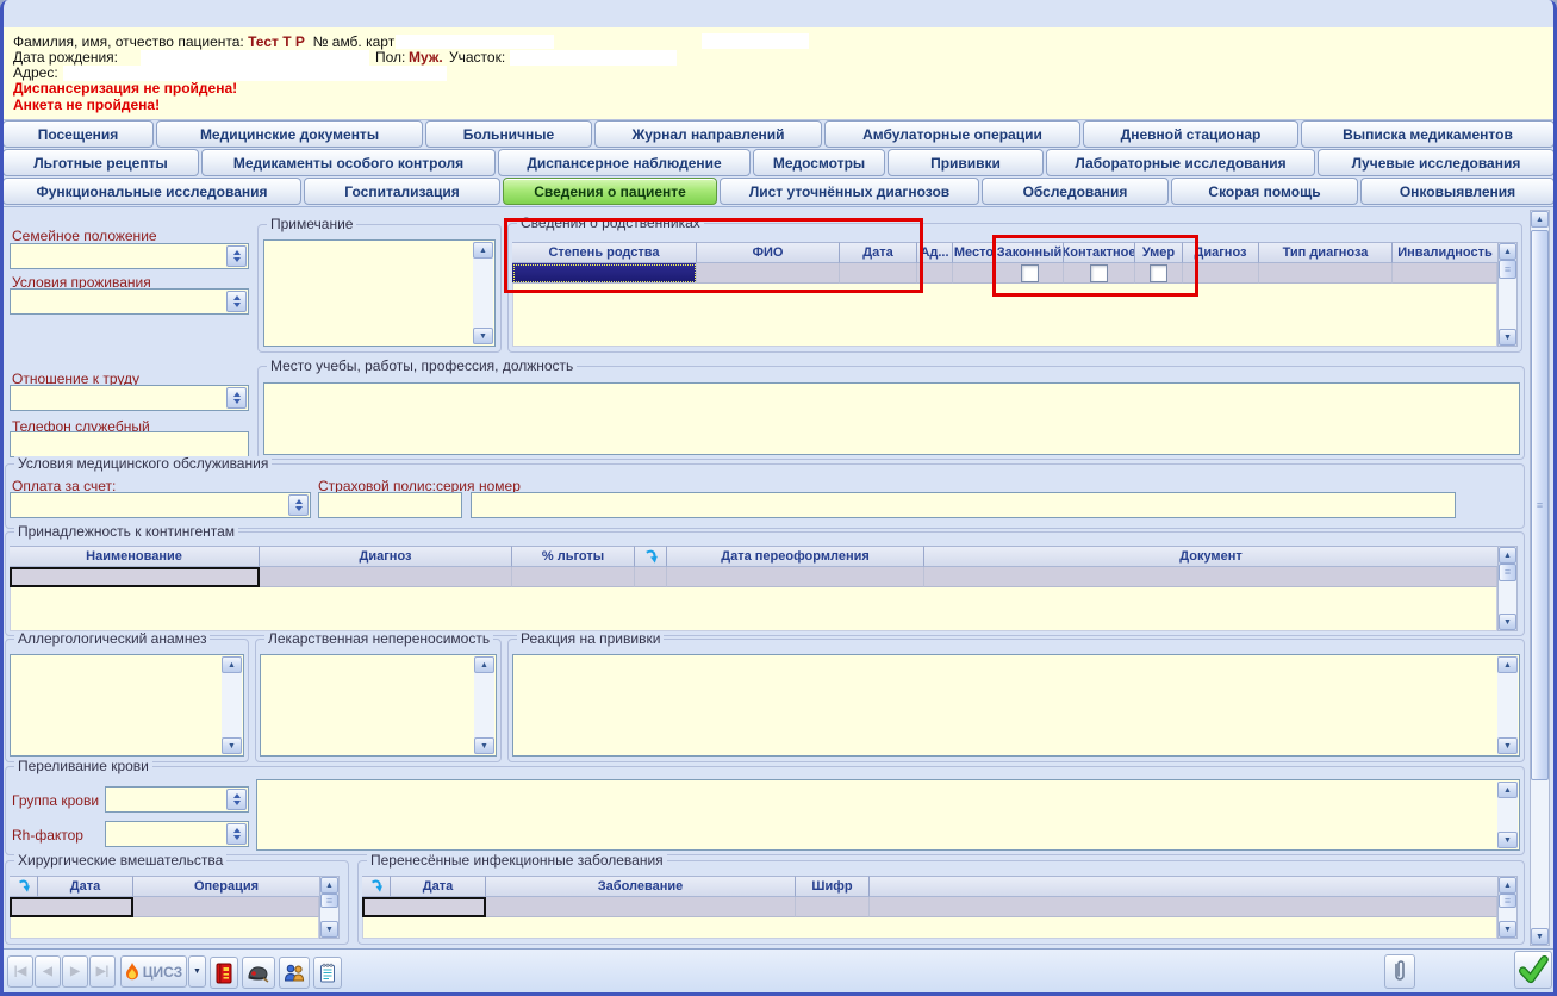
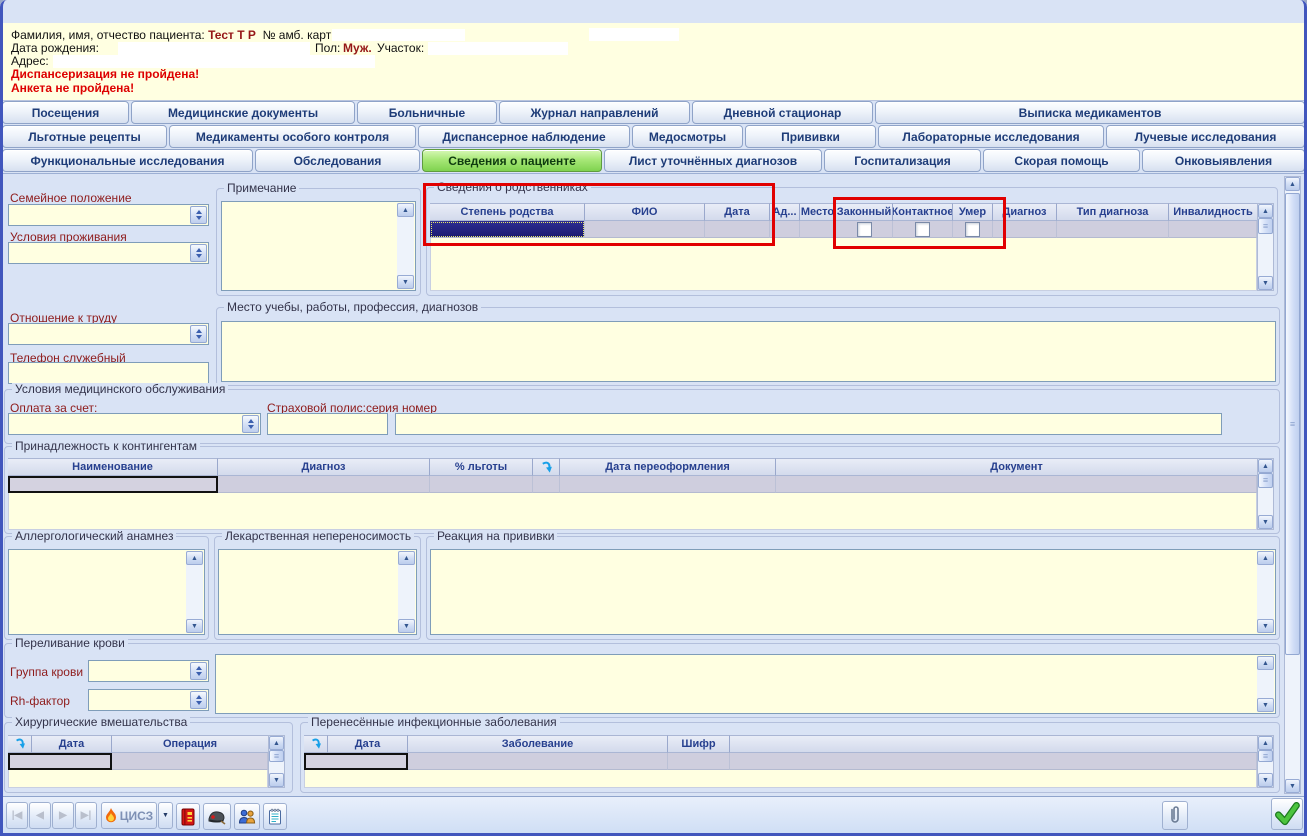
  Фамилия, имя, отчество пациента: Тест Т Р № амб. карт
  Дата рождения:
  Пол:
  Муж.
  Участок:
  Адрес:
  Диспансеризация не пройдена!
  Анкета не пройдена!
  Посещения
  Медицинские документы
  Больничные
  Журнал направлений
- Амбулаторные операции
  Дневной стационар
  Выписка медикаментов
  Льготные рецепты
  Медикаменты особого контроля
  Диспансерное наблюдение
  Медосмотры
  Прививки
  Лабораторные исследования
  Лучевые исследования
  Функциональные исследования
- Госпитализация
+ Обследования
  Сведения о пациенте
  Лист уточнённых диагнозов
- Обследования
+ Госпитализация
  Скорая помощь
  Онковыявления
  Семейное положение
  Условия проживания
  Примечание
  Сведения о родственниках
  Степень родства
  ФИО
  Дата
  Ад...
  Место
  Законный
  Контактное
  Умер
  Диагноз
  Тип диагноза
  Инвалидность
  ≡
  Отношение к труду
  Телефон служебный
- Место учебы, работы, профессия, должность
+ Место учебы, работы, профессия, диагнозов
  Условия медицинского обслуживания
  Оплата за счет:
  Страховой полис:серия
  номер
  Принадлежность к контингентам
  Наименование
  Диагноз
  % льготы
  Дата переоформления
  Документ
  ≡
  Аллергологический анамнез
  Лекарственная непереносимость
  Реакция на прививки
  Переливание крови
  Группа крови
  Rh-фактор
  Хирургические вмешательства
  Дата
  Операция
  ≡
  Перенесённые инфекционные заболевания
  Дата
  Заболевание
  Шифр
  ≡
  ≡
  |◀
  ◀
  ▶
  ▶|
  ЦИСЗ
